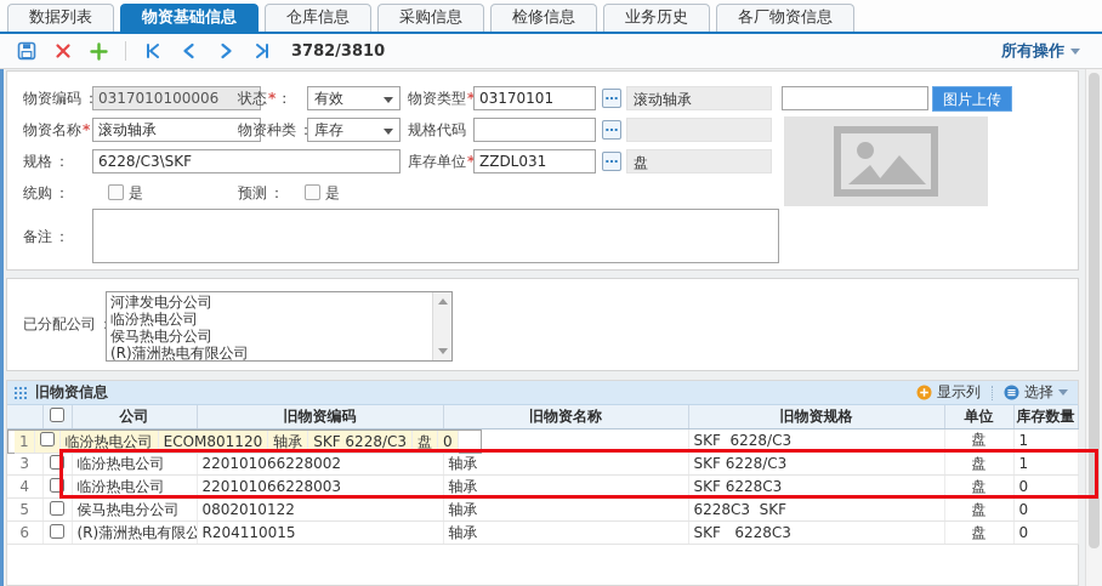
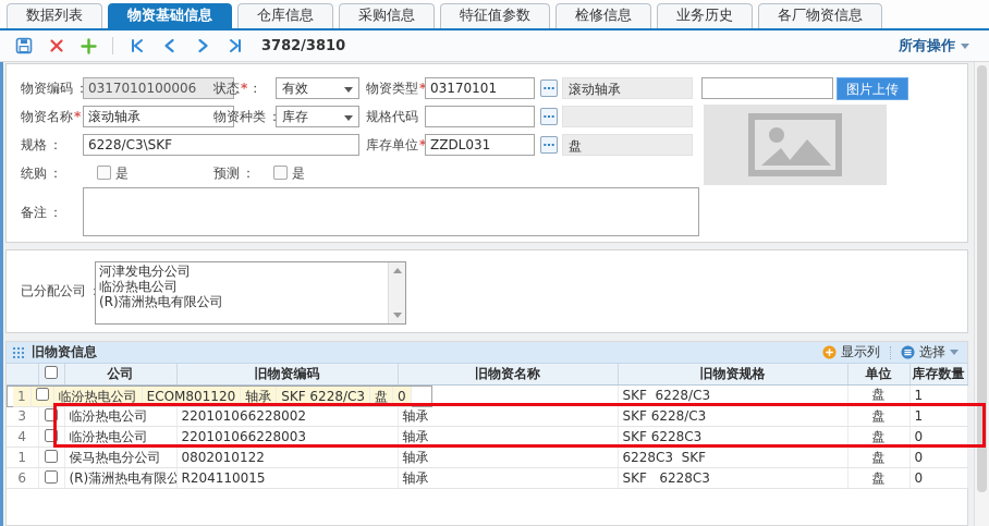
  数据列表
  物资基础信息
  仓库信息
  采购信息
+ 特征值参数
  检修信息
  业务历史
  各厂物资信息
  3782/3810
  所有操作
  物资编码 ：
  0317010100006
  状态*：
  有效
  物资类型*
  03170101
  …
  滚动轴承
  图片上传
  物资名称*
  滚动轴承
  物资种类 ：
  库存
  规格代码
  …
  规格 ：
  6228/C3\SKF
  库存单位*
  ZZDL031
  …
  盘
  统购 ：
  是
  预测 ：
  是
  备注 ：
  已分配公司
  河津发电分公司
  临汾热电公司
- 侯马热电分公司
  (R)蒲洲热电有限公司
  旧物资信息
  显示列
  选择
  		公司	旧物资编码	旧物资名称	旧物资规格	单位	库存数量
  1
  临汾热电公司
  ECOM801120
  轴承
  SKF 6228/C3
  盘
  0
  3		临汾热电公司	220101066228002	轴承	SKF 6228/C3	盘	1
  4		临汾热电公司	220101066228003	轴承	SKF 6228C3	盘	0
- 5		侯马热电分公司	0802010122	轴承	6228C3 SKF	盘	0
+ 1		侯马热电分公司	0802010122	轴承	6228C3 SKF	盘	0
  6		(R)蒲洲热电有限公	R204110015	轴承	SKF 6228C3	盘	0
